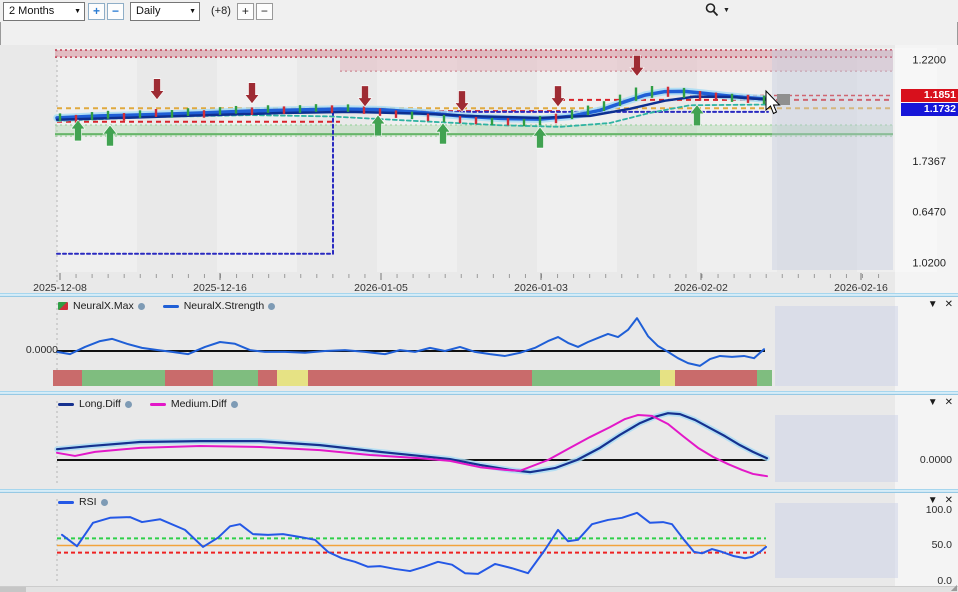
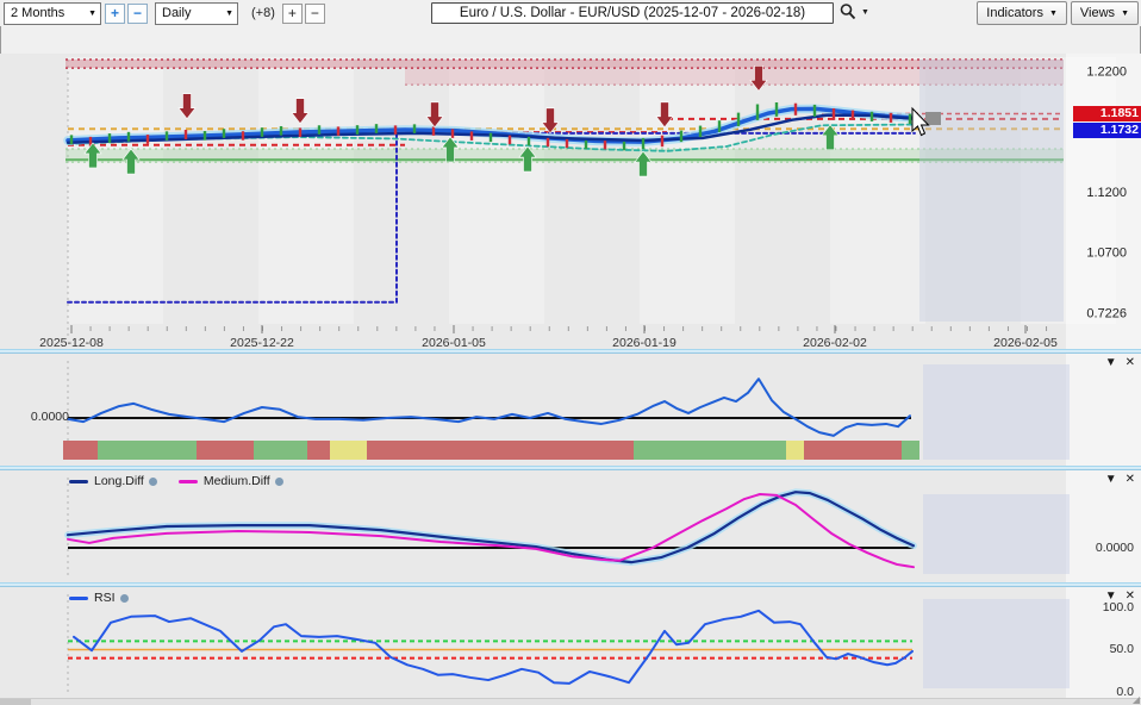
  2 Months
  +
  −
  Daily
  (+8)
  +
  −
+ Euro / U.S. Dollar - EUR/USD (2025-12-07 - 2026-02-18)
+ Indicators
+ Views
  2025-12-08
- 2025-12-16
+ 2025-12-22
  2026-01-05
- 2026-01-03
+ 2026-01-19
  2026-02-02
- 2026-02-16
+ 2026-02-05
  1.2200
- 1.7367
+ 1.1200
- 0.6470
+ 1.0700
- 1.0200
+ 0.7226
  1.1851
  1.1732
- NeuralX.Max
- NeuralX.Strength
  0.0000
  ▼
  ✕
  Long.Diff
  Medium.Diff
  0.0000
  ▼
  ✕
  RSI
  100.0
  50.0
  0.0
  ▼
  ✕
  ◢
